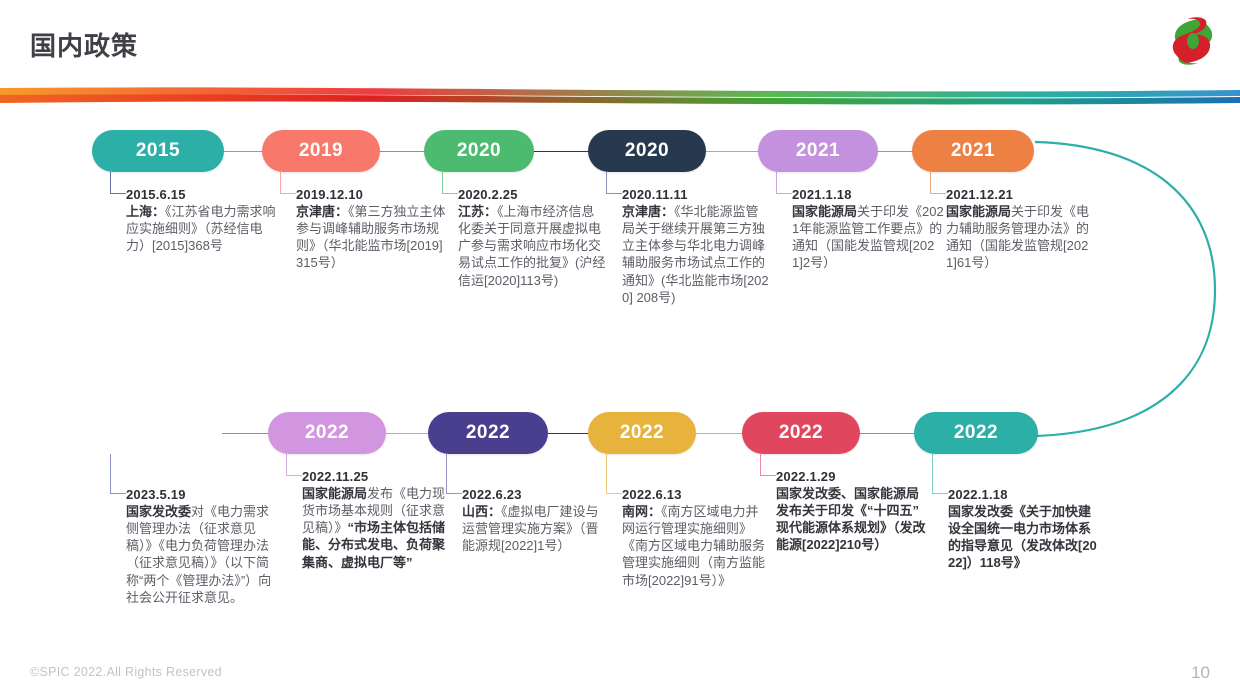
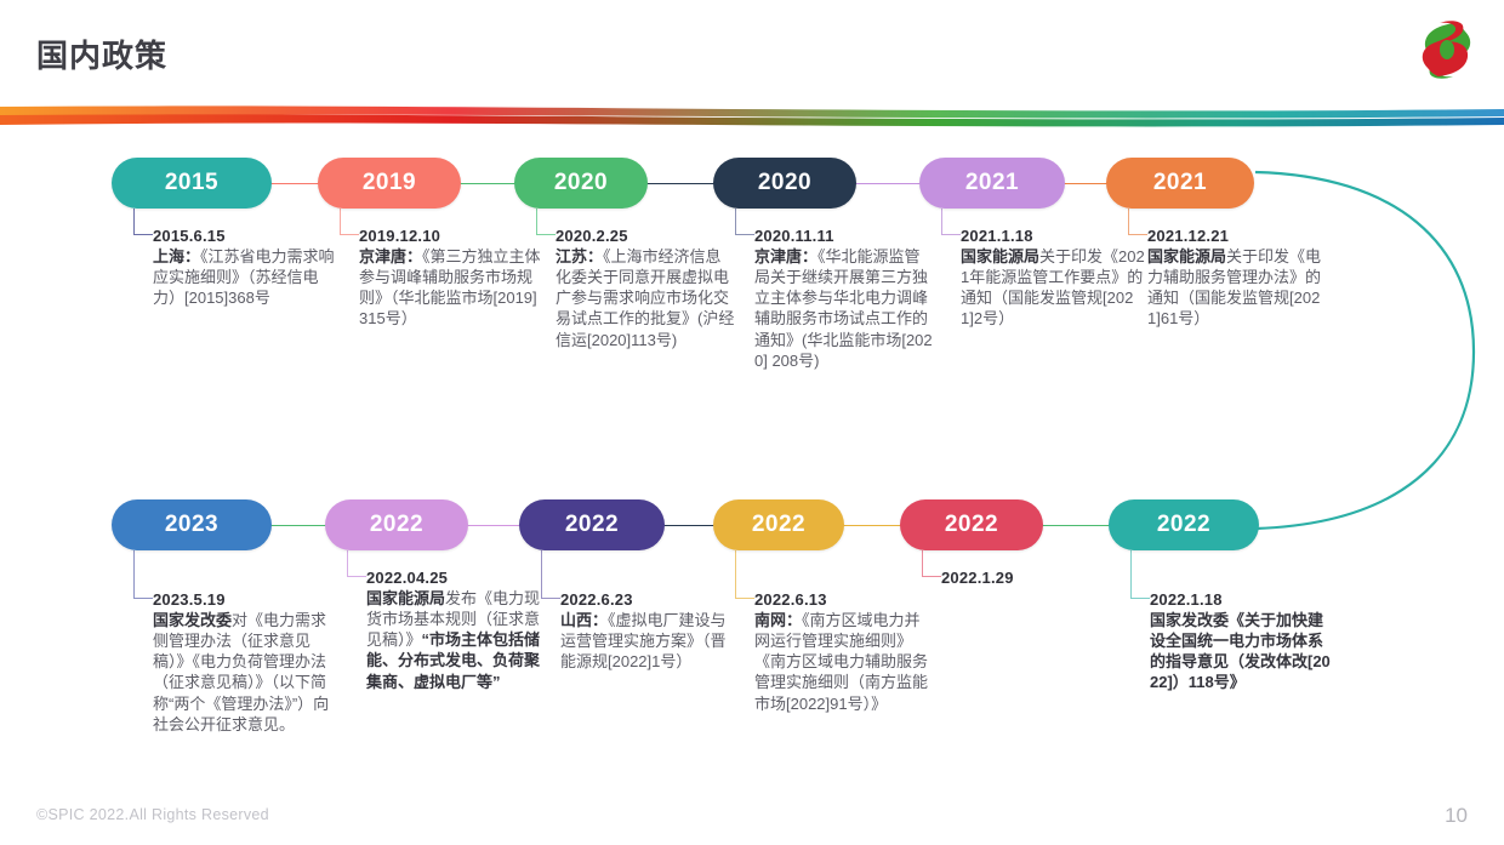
  国内政策
  2015
  2019
  2020
  2020
  2021
  2021
  2015.6.15
  上海：《江苏省电力需求响应实施细则》（苏经信电力）[2015]368号
  2019.12.10
  京津唐：《第三方独立主体参与调峰辅助服务市场规则》（华北能监市场[2019]315号）
  2020.2.25
  江苏：《上海市经济信息化委关于同意开展虚拟电广参与需求响应市场化交易试点工作的批复》(沪经信运[2020]113号)
  2020.11.11
  京津唐：《华北能源监管局关于继续开展第三方独立主体参与华北电力调峰辅助服务市场试点工作的通知》(华北监能市场[2020] 208号)
  2021.1.18
  国家能源局关于印发《2021年能源监管工作要点》的通知（国能发监管规[2021]2号）
  2021.12.21
  国家能源局关于印发《电力辅助服务管理办法》的通知（国能发监管规[2021]61号）
+ 2023
  2022
  2022
  2022
  2022
  2022
  2023.5.19
  国家发改委对《电力需求侧管理办法（征求意见稿）》《电力负荷管理办法（征求意见稿）》（以下简称“两个《管理办法》”）向社会公开征求意见。
- 2022.11.25
+ 2022.04.25
  国家能源局发布《电力现货市场基本规则（征求意见稿）》“市场主体包括储能、分布式发电、负荷聚集商、虚拟电厂等”
  2022.6.23
  山西：《虚拟电厂建设与运营管理实施方案》（晋能源规[2022]1号）
  2022.6.13
  南网：《南方区域电力并网运行管理实施细则》《南方区域电力辅助服务管理实施细则（南方监能市场[2022]91号）》
  2022.1.29
- 国家发改委、国家能源局发布关于印发《“十四五”现代能源体系规划》（发改能源[2022]210号）
  2022.1.18
  国家发改委《关于加快建设全国统一电力市场体系的指导意见（发改体改[2022]）118号》
  ©SPIC 2022.All Rights Reserved
  10
